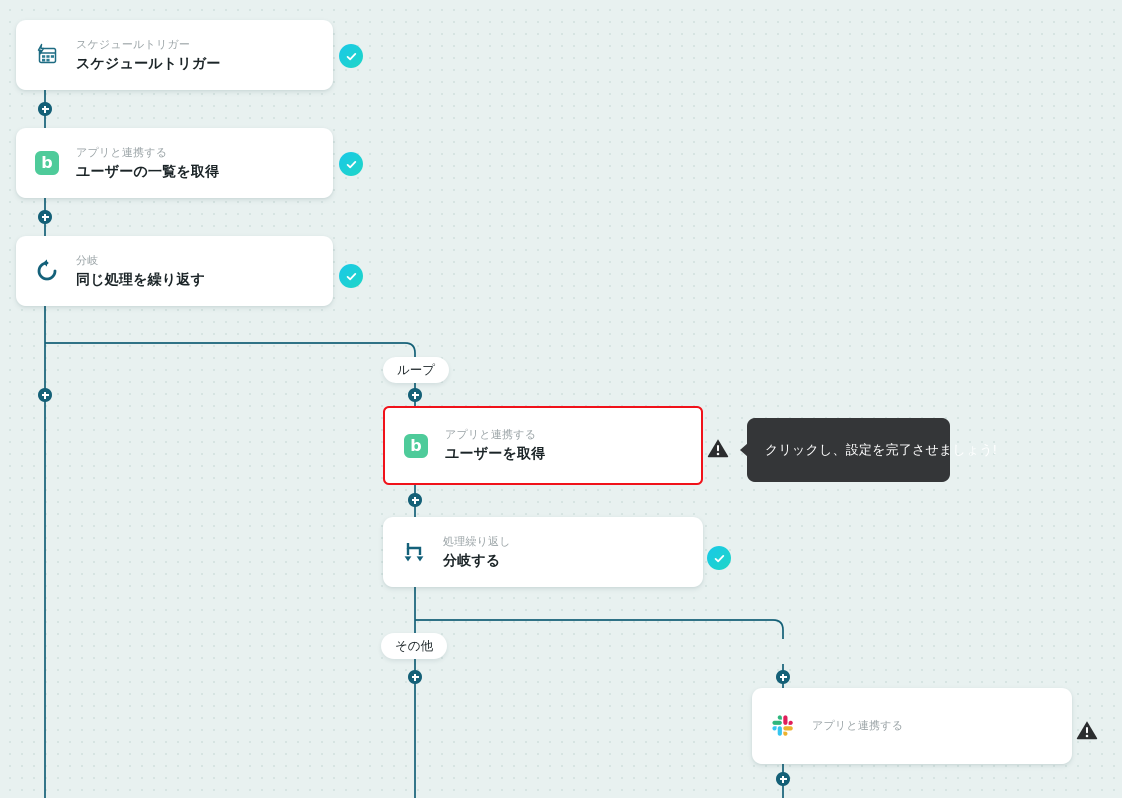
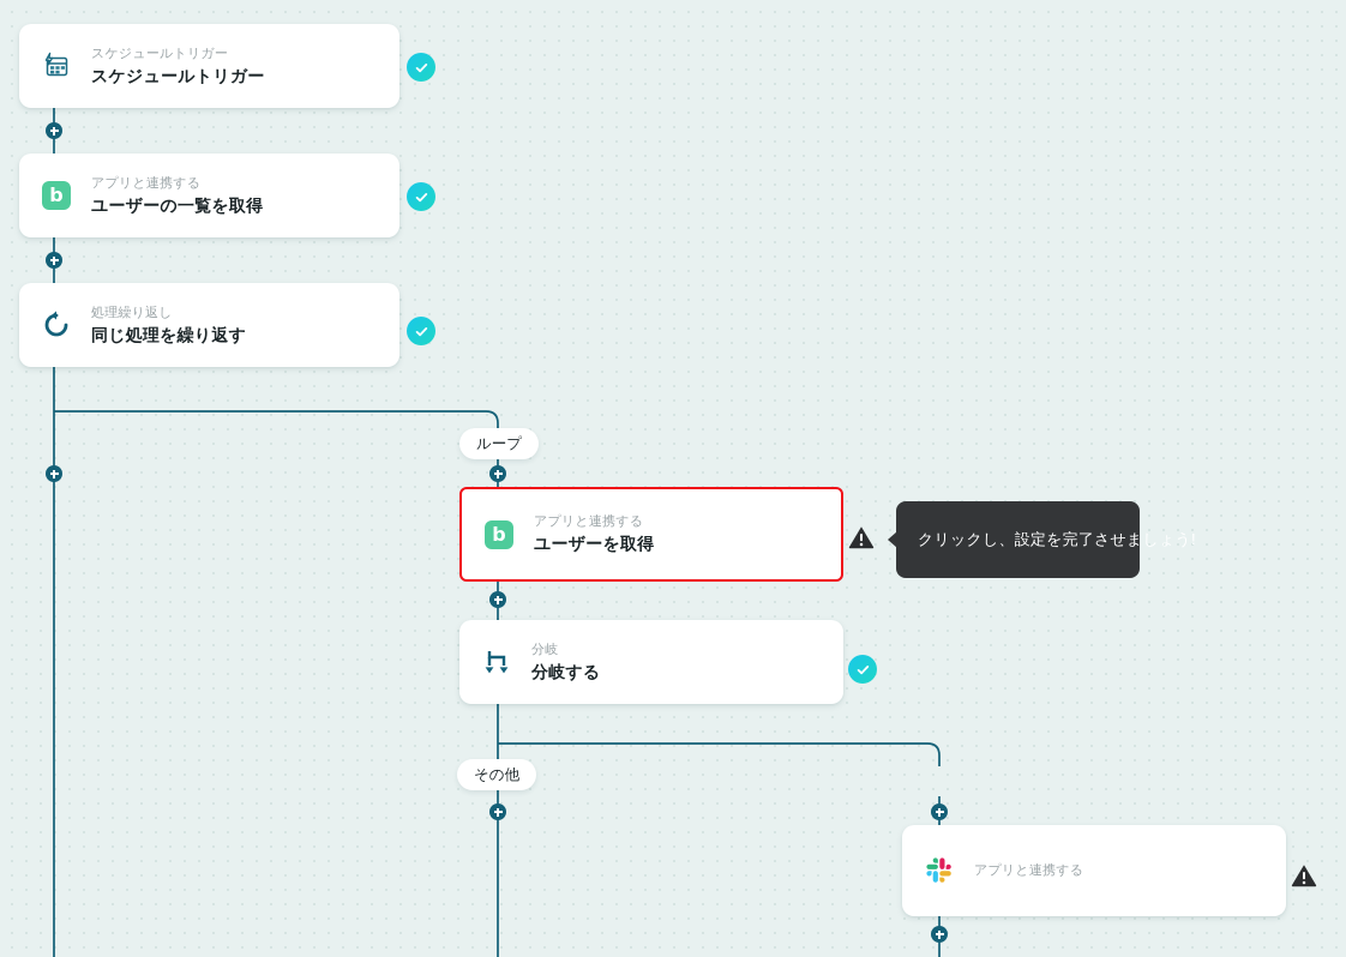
  スケジュールトリガー
  スケジュールトリガー
  b
  アプリと連携する
  ユーザーの一覧を取得
- 分岐
+ 処理繰り返し
  同じ処理を繰り返す
  ループ
  b
  アプリと連携する
  ユーザーを取得
  クリックし、設定を完了させましょう!
- 処理繰り返し
+ 分岐
  分岐する
  その他
  アプリと連携する
